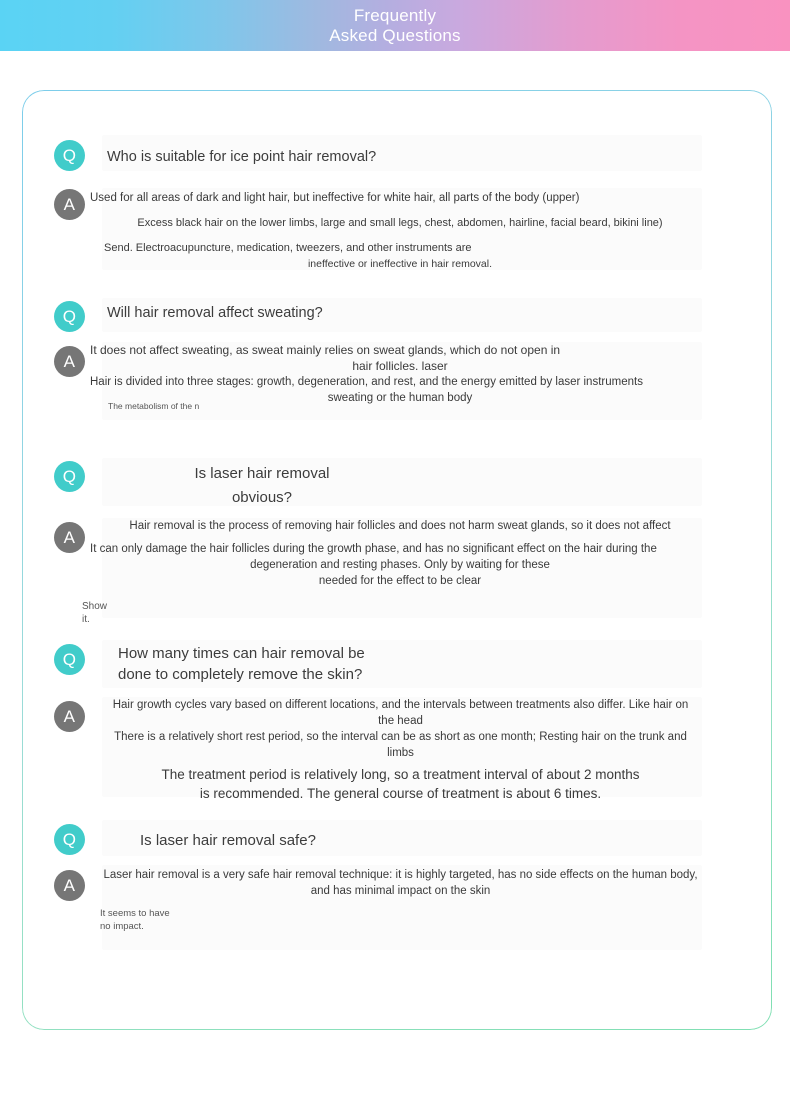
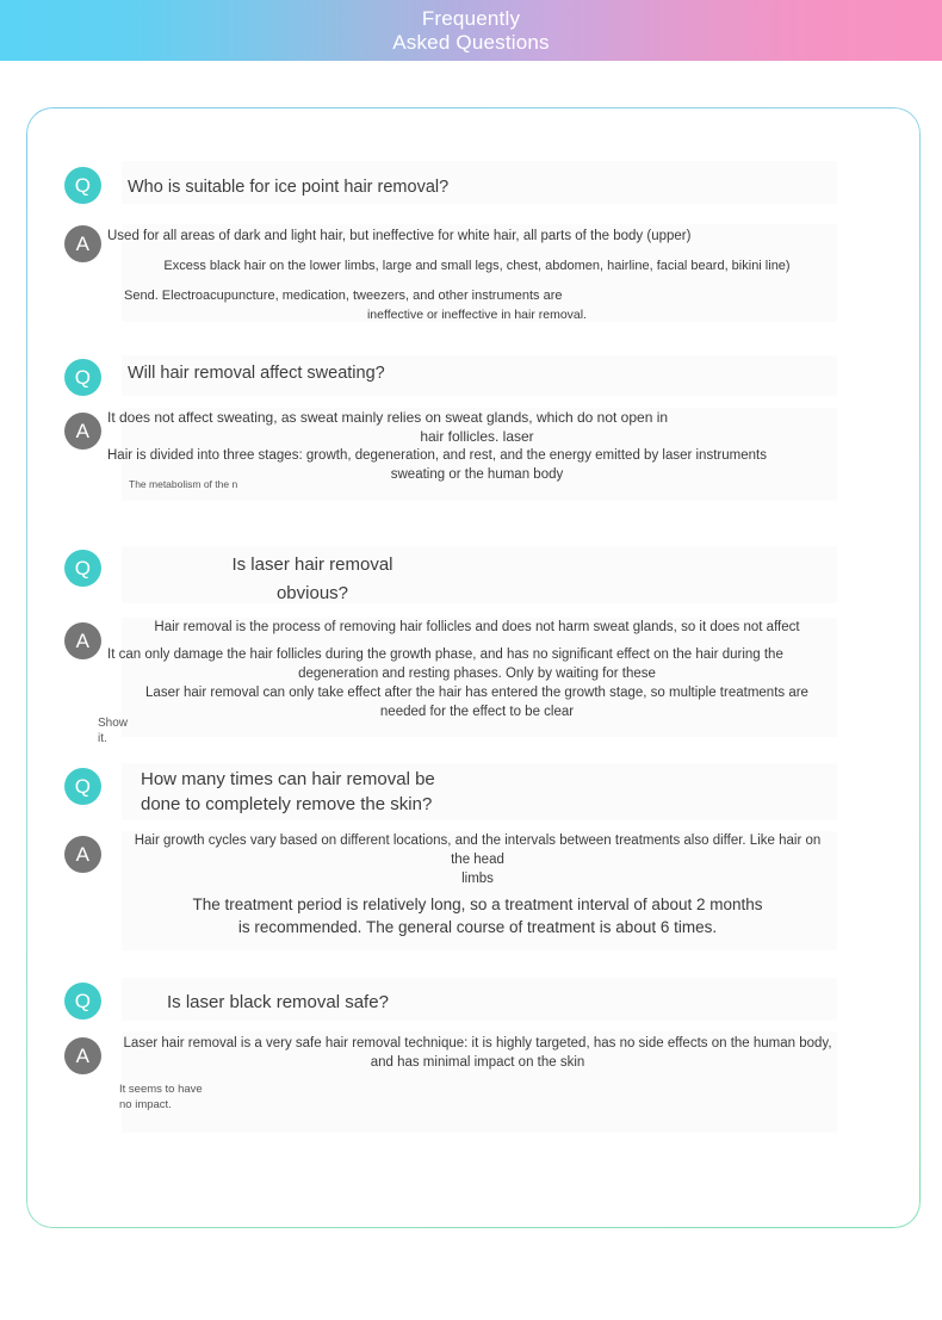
  Frequently
  Asked Questions
  Q
  Who is suitable for ice point hair removal?
  A
  Used for all areas of dark and light hair, but ineffective for white hair, all parts of the body (upper)
  Excess black hair on the lower limbs, large and small legs, chest, abdomen, hairline, facial beard, bikini line)
  Send. Electroacupuncture, medication, tweezers, and other instruments are
  ineffective or ineffective in hair removal.
  Q
  Will hair removal affect sweating?
  A
  It does not affect sweating, as sweat mainly relies on sweat glands, which do not open in
  hair follicles. laser
  Hair is divided into three stages: growth, degeneration, and rest, and the energy emitted by laser instruments
  sweating or the human body
  The metabolism of the n
  Q
  Is laser hair removal
  obvious?
  A
  Hair removal is the process of removing hair follicles and does not harm sweat glands, so it does not affect
  It can only damage the hair follicles during the growth phase, and has no significant effect on the hair during the
  degeneration and resting phases. Only by waiting for these
+ Laser hair removal can only take effect after the hair has entered the growth stage, so multiple treatments are
  needed for the effect to be clear
  Show
  it.
  Q
  How many times can hair removal be
  done to completely remove the skin?
  A
  Hair growth cycles vary based on different locations, and the intervals between treatments also differ. Like hair on
  the head
- There is a relatively short rest period, so the interval can be as short as one month; Resting hair on the trunk and
  limbs
  The treatment period is relatively long, so a treatment interval of about 2 months
  is recommended. The general course of treatment is about 6 times.
  Q
- Is laser hair removal safe?
+ Is laser black removal safe?
  A
  Laser hair removal is a very safe hair removal technique: it is highly targeted, has no side effects on the human body,
  and has minimal impact on the skin
  It seems to have
  no impact.
